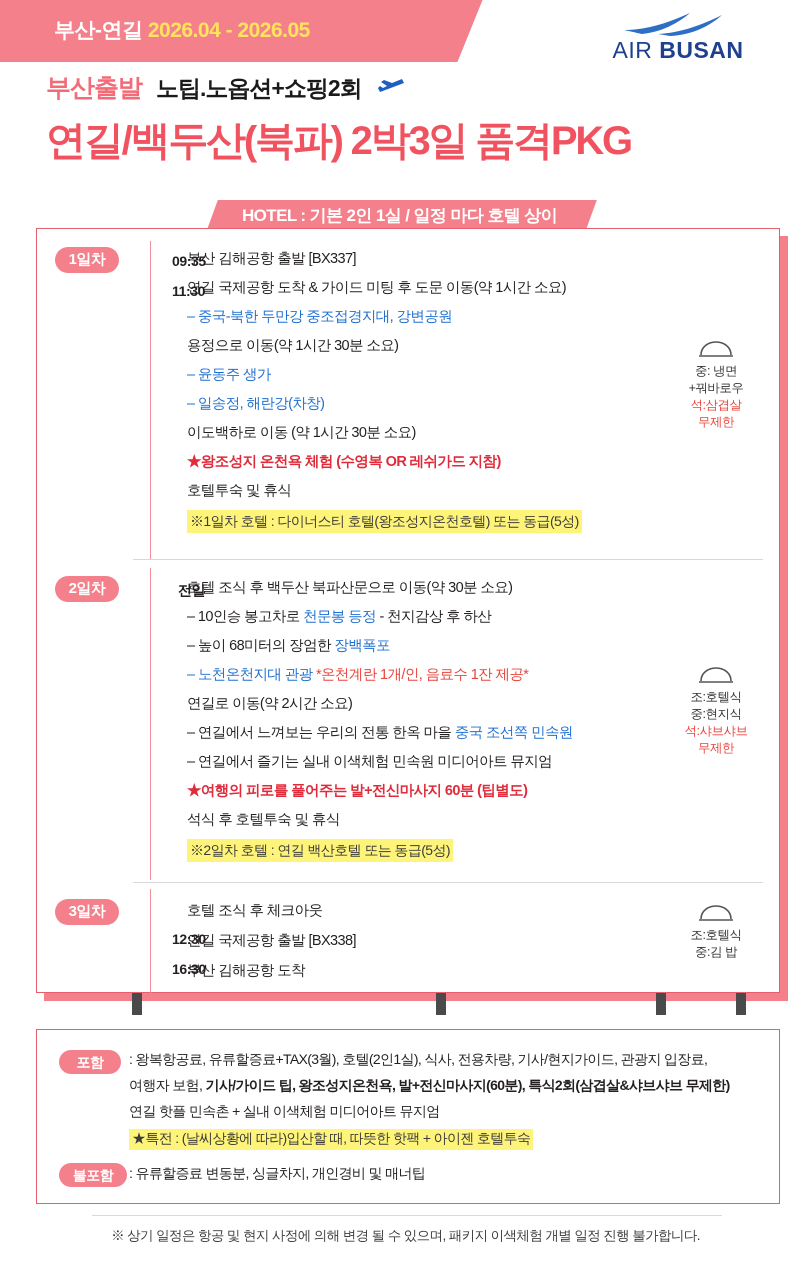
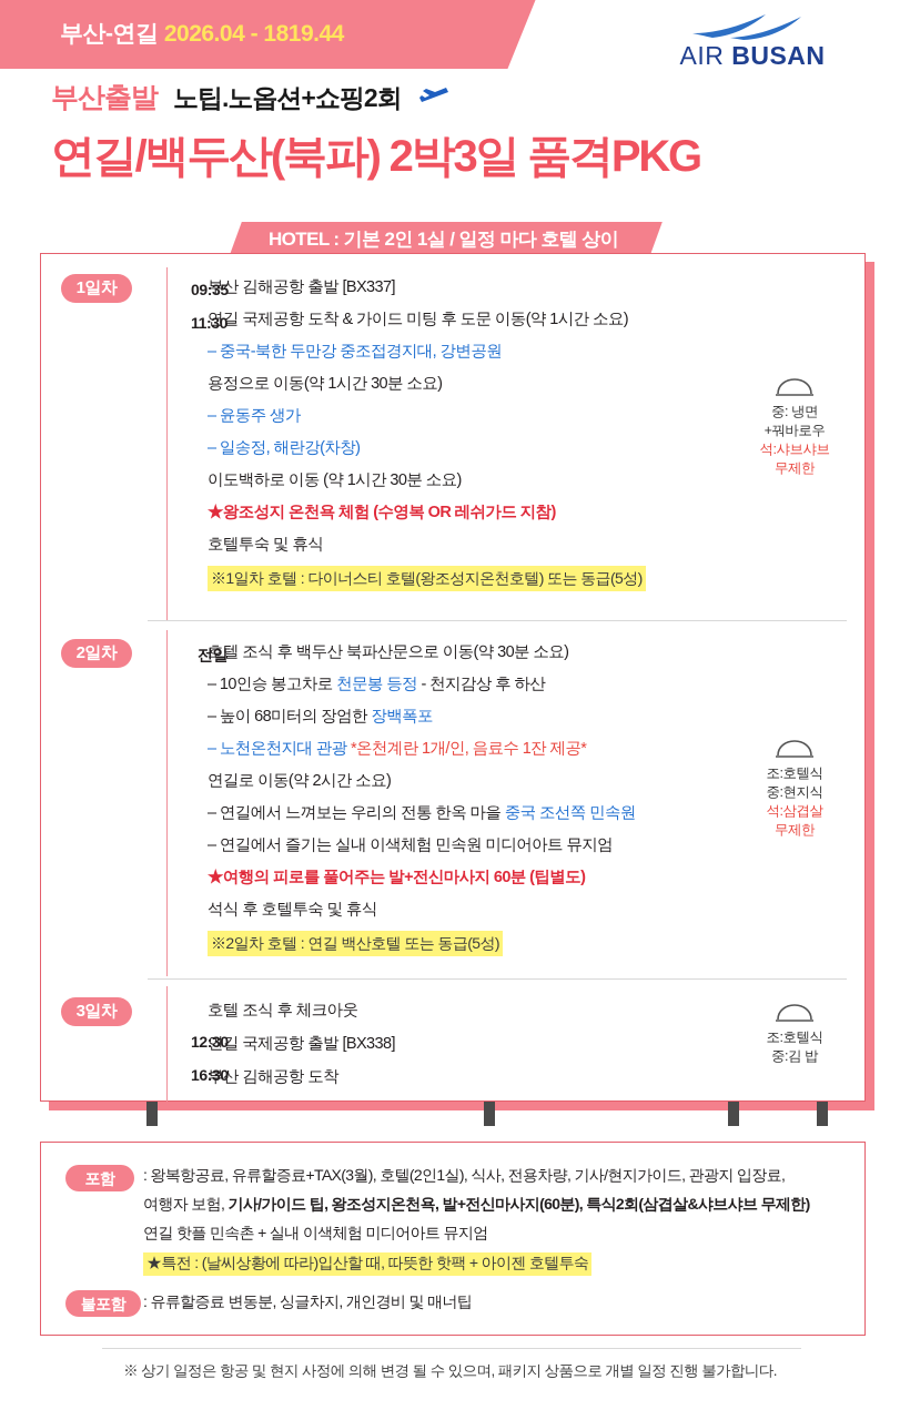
- 부산-연길 2026.04 - 2026.05
+ 부산-연길 2026.04 - 1819.44
  AIR BUSAN
  부산출발
  노팁.노옵션+쇼핑2회
  연길/백두산(북파) 2박3일 품격PKG
  HOTEL : 기본 2인 1실 / 일정 마다 호텔 상이
  1일차
  09:35
  11:30
  부산 김해공항 출발 [BX337]
  연길 국제공항 도착 & 가이드 미팅 후 도문 이동(약 1시간 소요)
  – 중국-북한 두만강 중조접경지대, 강변공원
  용정으로 이동(약 1시간 30분 소요)
  – 윤동주 생가
  – 일송정, 해란강(차창)
  이도백하로 이동 (약 1시간 30분 소요)
  ★왕조성지 온천욕 체험 (수영복 OR 레쉬가드 지참)
  호텔투숙 및 휴식
  ※1일차 호텔 : 다이너스티 호텔(왕조성지온천호텔) 또는 동급(5성)
  중: 냉면
  +꿔바로우
- 석:삼겹살
+ 석:샤브샤브
  무제한
  2일차
  전일
  호텔 조식 후 백두산 북파산문으로 이동(약 30분 소요)
  – 10인승 봉고차로 천문봉 등정 - 천지감상 후 하산
  – 높이 68미터의 장엄한 장백폭포
  – 노천온천지대 관광 *온천계란 1개/인, 음료수 1잔 제공*
  연길로 이동(약 2시간 소요)
  – 연길에서 느껴보는 우리의 전통 한옥 마을 중국 조선쪽 민속원
  – 연길에서 즐기는 실내 이색체험 민속원 미디어아트 뮤지엄
  ★여행의 피로를 풀어주는 발+전신마사지 60분 (팁별도)
  석식 후 호텔투숙 및 휴식
  ※2일차 호텔 : 연길 백산호텔 또는 동급(5성)
  조:호텔식
  중:현지식
- 석:샤브샤브
+ 석:삼겹살
  무제한
  3일차
  12:30
  16:30
  호텔 조식 후 체크아웃
  연길 국제공항 출발 [BX338]
  부산 김해공항 도착
  조:호텔식
  중:김 밥
  포함
  : 왕복항공료, 유류할증료+TAX(3월), 호텔(2인1실), 식사, 전용차량, 기사/현지가이드, 관광지 입장료,
  여행자 보험, 기사/가이드 팁, 왕조성지온천욕, 발+전신마사지(60분), 특식2회(삼겹살&샤브샤브 무제한)
  연길 핫플 민속촌 + 실내 이색체험 미디어아트 뮤지엄
  ★특전 : (날씨상황에 따라)입산할 때, 따뜻한 핫팩 + 아이젠 호텔투숙
  불포함
  : 유류할증료 변동분, 싱글차지, 개인경비 및 매너팁
- ※ 상기 일정은 항공 및 현지 사정에 의해 변경 될 수 있으며, 패키지 이색체험 개별 일정 진행 불가합니다.
+ ※ 상기 일정은 항공 및 현지 사정에 의해 변경 될 수 있으며, 패키지 상품으로 개별 일정 진행 불가합니다.
